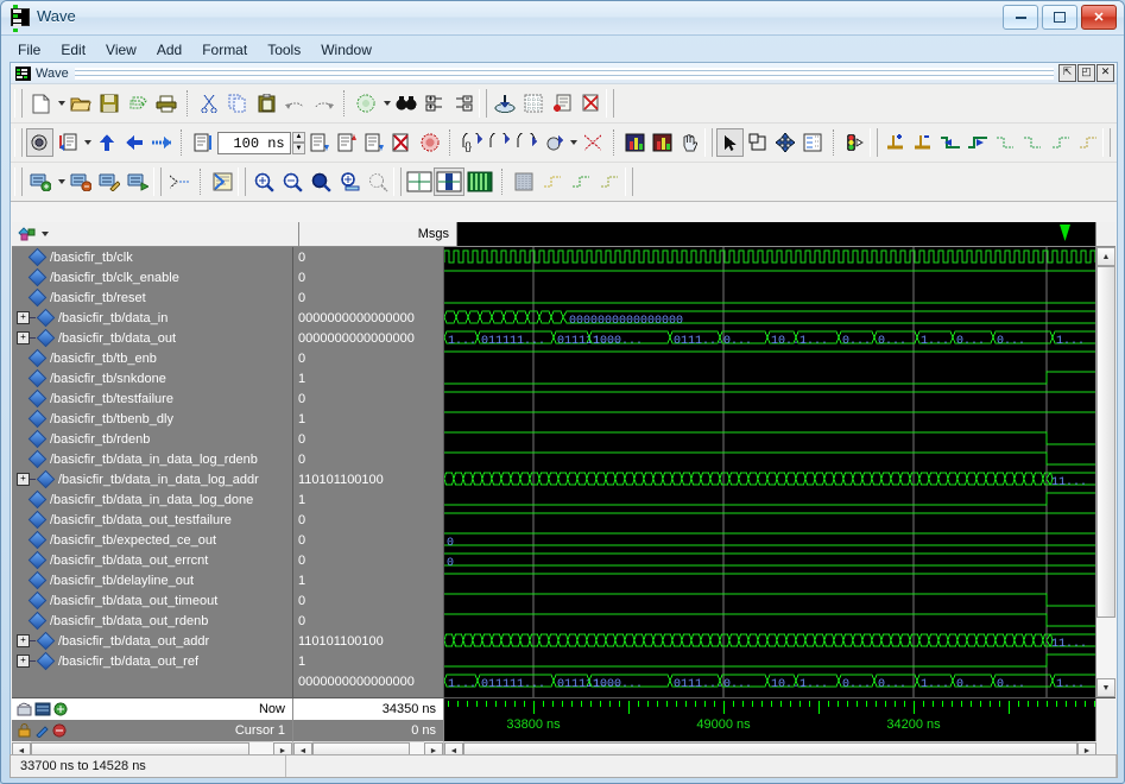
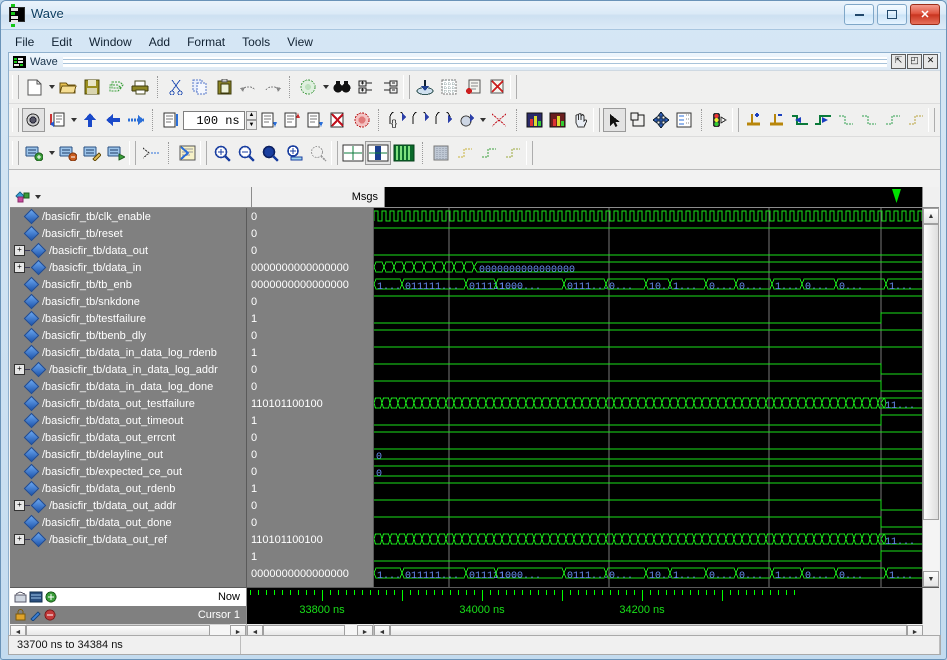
  Wave
  ✕
  File
  Edit
- View
+ Window
  Add
  Format
  Tools
- Window
+ View
  Wave
  ⇱
  ◰
  ✕
  100 ns
  {}
  Msgs
- /basicfir_tb/clk
  /basicfir_tb/clk_enable
  /basicfir_tb/reset
  +
- /basicfir_tb/data_in
+ /basicfir_tb/data_out
  +
- /basicfir_tb/data_out
+ /basicfir_tb/data_in
  /basicfir_tb/tb_enb
  /basicfir_tb/snkdone
  /basicfir_tb/testfailure
  /basicfir_tb/tbenb_dly
- /basicfir_tb/rdenb
  /basicfir_tb/data_in_data_log_rdenb
  +
  /basicfir_tb/data_in_data_log_addr
  /basicfir_tb/data_in_data_log_done
  /basicfir_tb/data_out_testfailure
- /basicfir_tb/expected_ce_out
+ /basicfir_tb/data_out_timeout
  /basicfir_tb/data_out_errcnt
  /basicfir_tb/delayline_out
- /basicfir_tb/data_out_timeout
+ /basicfir_tb/expected_ce_out
  /basicfir_tb/data_out_rdenb
  +
  /basicfir_tb/data_out_addr
+ /basicfir_tb/data_out_done
  +
  /basicfir_tb/data_out_ref
  0
  0
  0
  0000000000000000
  0000000000000000
  0
  1
  0
  1
  0
  0
  110101100100
  1
  0
  0
  0
  1
  0
  0
  110101100100
  1
  0000000000000000
  0000000000000000
  1...
  011111...
  011111...
  1000...
  0111...
  0...
  10...
  1...
  0...
  0...
  1...
  0...
  0...
  1...
  11...
  0
  0
  11...
  1...
  011111...
  011111...
  1000...
  0111...
  0...
  10...
  1...
  0...
  0...
  1...
  0...
  0...
  1...
  Now
  Cursor 1
- 34350 ns
- 0 ns
  33800 ns
- 49000 ns
+ 34000 ns
  34200 ns
- 33700 ns to 14528 ns
+ 33700 ns to 34384 ns
